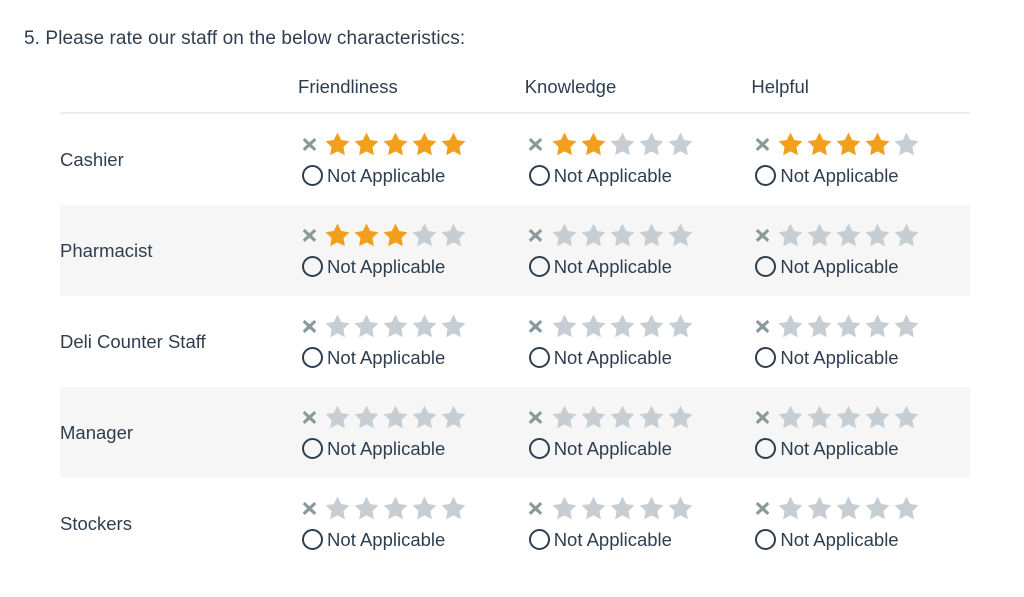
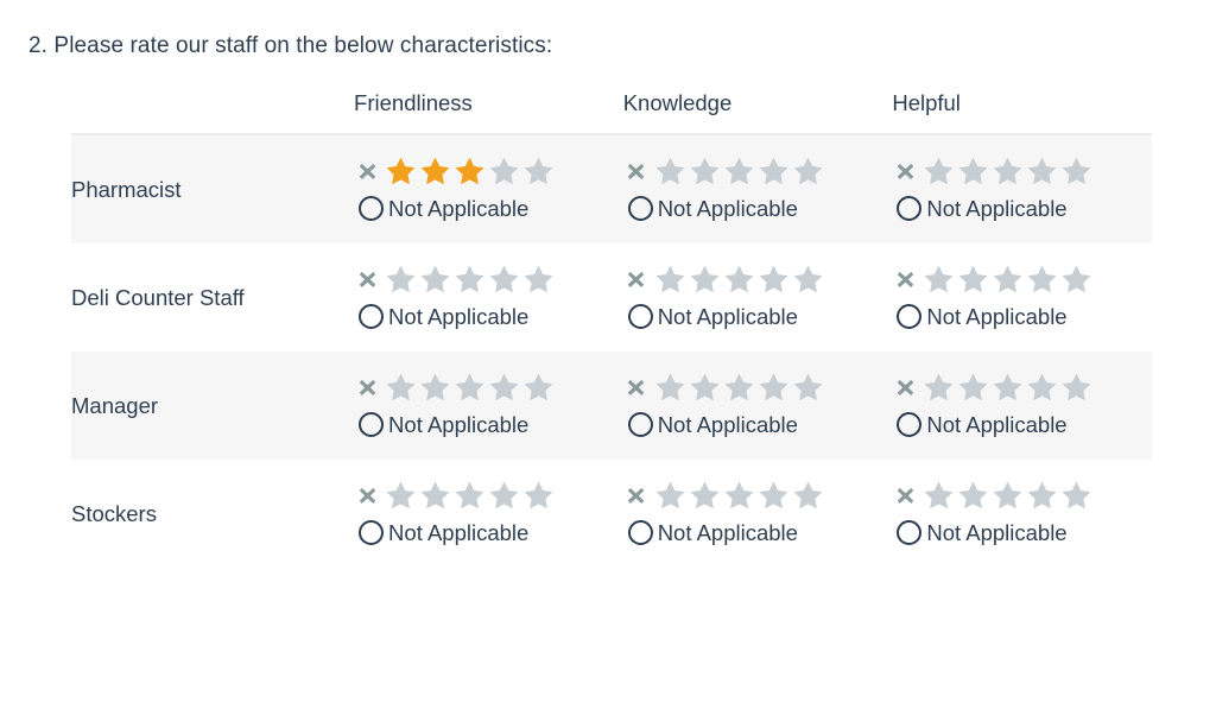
- 5. Please rate our staff on the below characteristics:
+ 2. Please rate our staff on the below characteristics:
  	Friendliness	Knowledge	Helpful
- Cashier	Not Applicable	Not Applicable	Not Applicable
  Pharmacist	Not Applicable	Not Applicable	Not Applicable
  Deli Counter Staff	Not Applicable	Not Applicable	Not Applicable
  Manager	Not Applicable	Not Applicable	Not Applicable
  Stockers	Not Applicable	Not Applicable	Not Applicable
